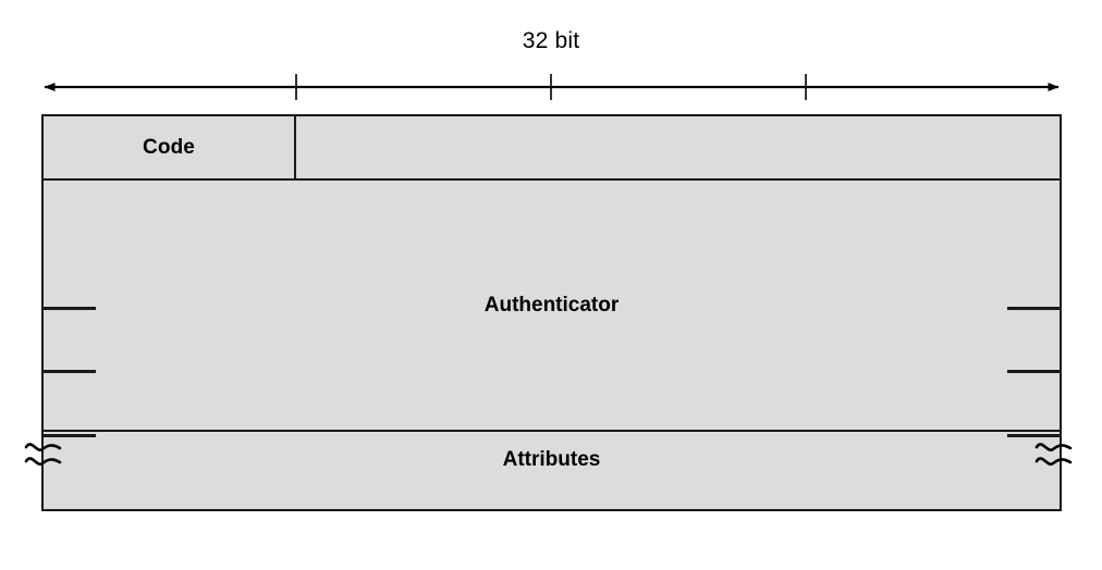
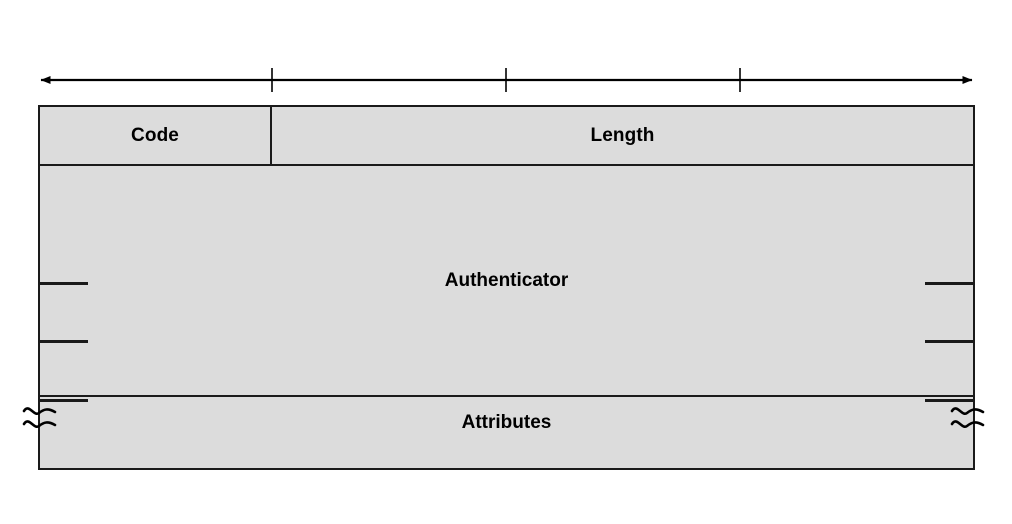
- 32 bit
  Code
+ Length
  Authenticator
  Attributes
